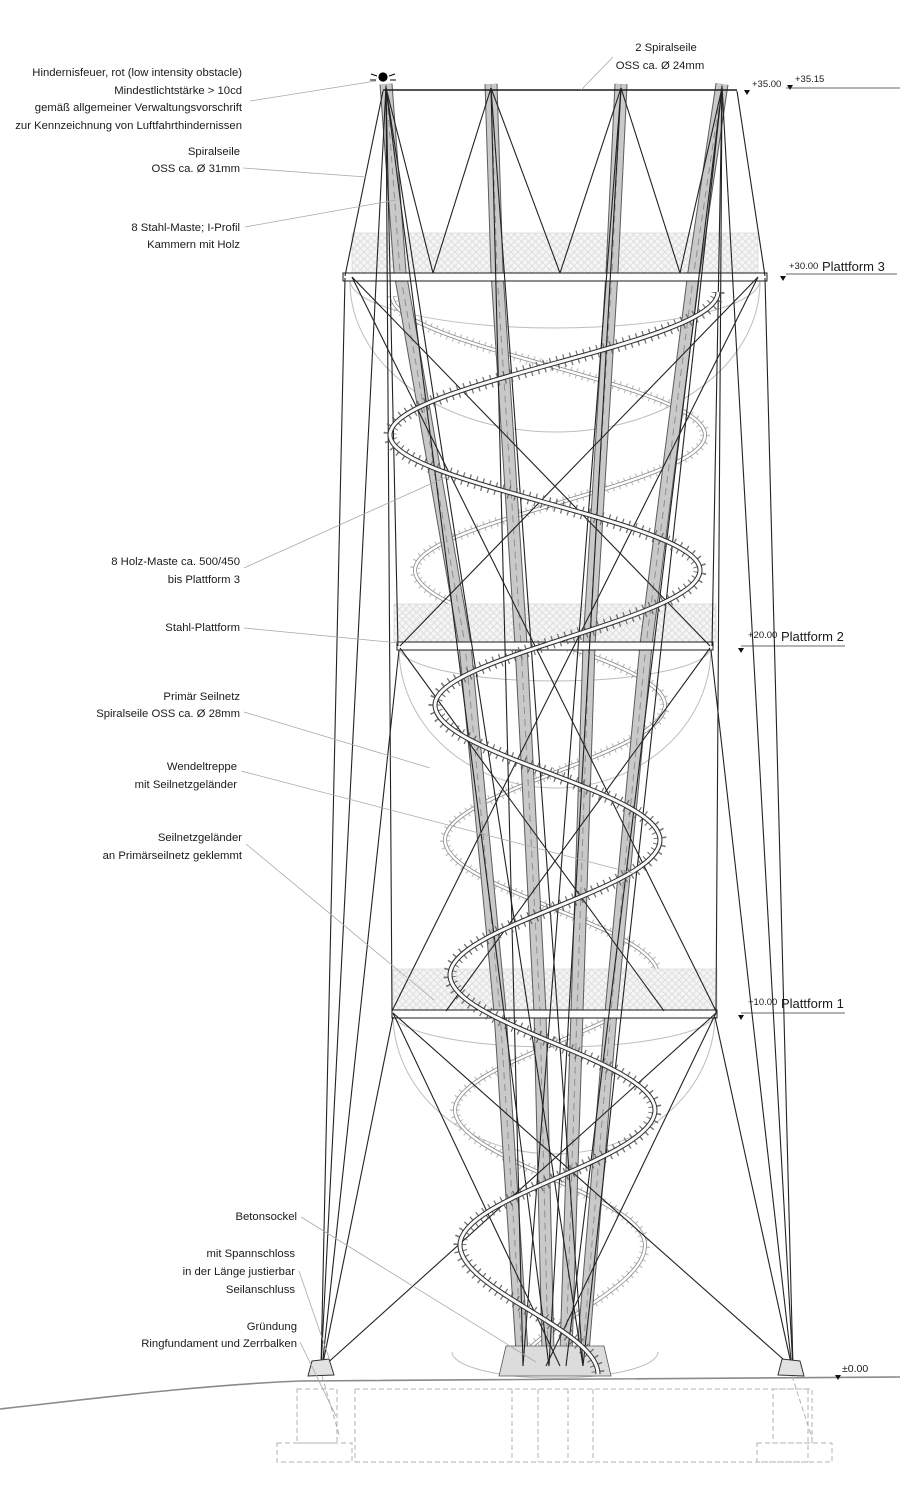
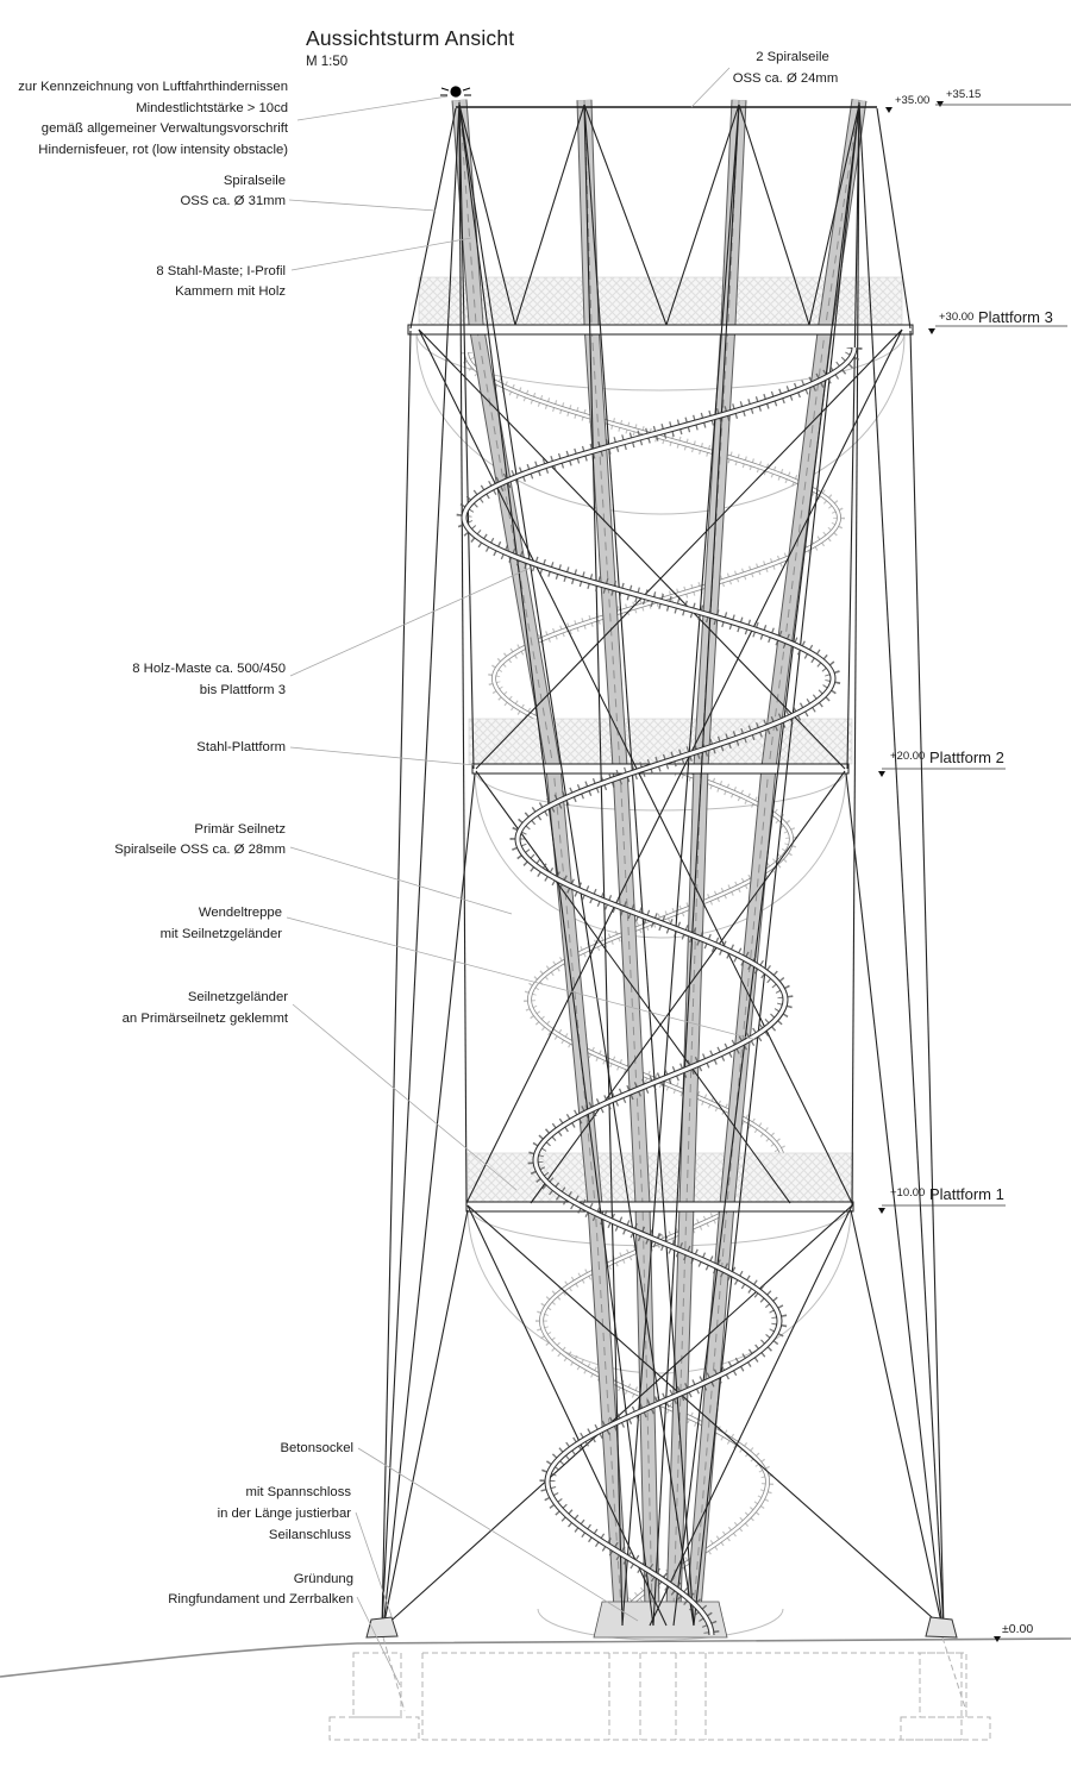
  +35.00
  +35.15
  +30.00
  Plattform 3
  +20.00
  Plattform 2
  +10.00
  Plattform 1
  ±0.00
+ Aussichtsturm Ansicht
+ M 1:50
- Hindernisfeuer, rot (low intensity obstacle)
+ zur Kennzeichnung von Luftfahrthindernissen
  Mindestlichtstärke > 10cd
  gemäß allgemeiner Verwaltungsvorschrift
- zur Kennzeichnung von Luftfahrthindernissen
+ Hindernisfeuer, rot (low intensity obstacle)
  Spiralseile
  OSS ca. Ø 31mm
  8 Stahl-Maste; I-Profil
  Kammern mit Holz
  2 Spiralseile
  OSS ca. Ø 24mm
  8 Holz-Maste ca. 500/450
  bis Plattform 3
  Stahl-Plattform
  Primär Seilnetz
  Spiralseile OSS ca. Ø 28mm
  Wendeltreppe
  mit Seilnetzgeländer
  Seilnetzgeländer
  an Primärseilnetz geklemmt
  Betonsockel
  mit Spannschloss
  in der Länge justierbar
  Seilanschluss
  Gründung
  Ringfundament und Zerrbalken
